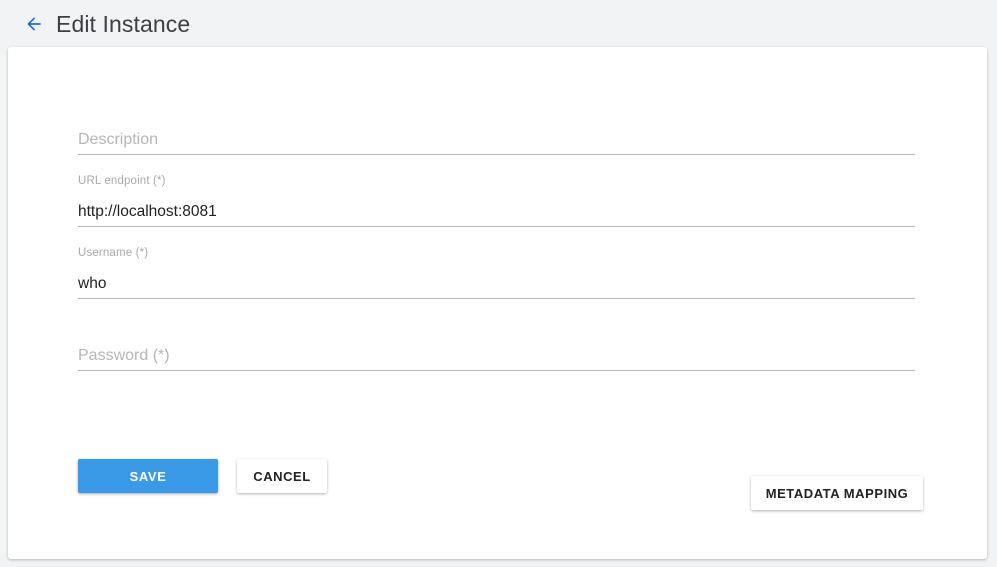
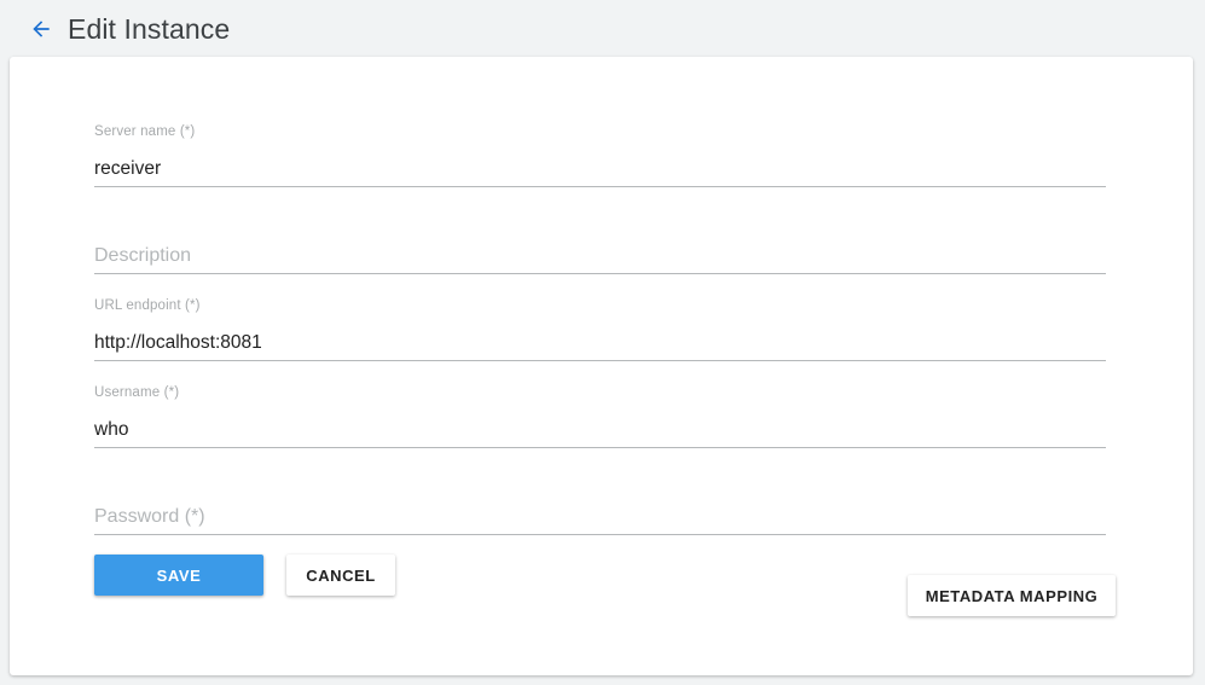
  Edit Instance
+ Server name (*)
+ receiver
  Description
  URL endpoint (*)
  http://localhost:8081
  Username (*)
  who
  Password (*)
  SAVE
  CANCEL
  METADATA MAPPING
